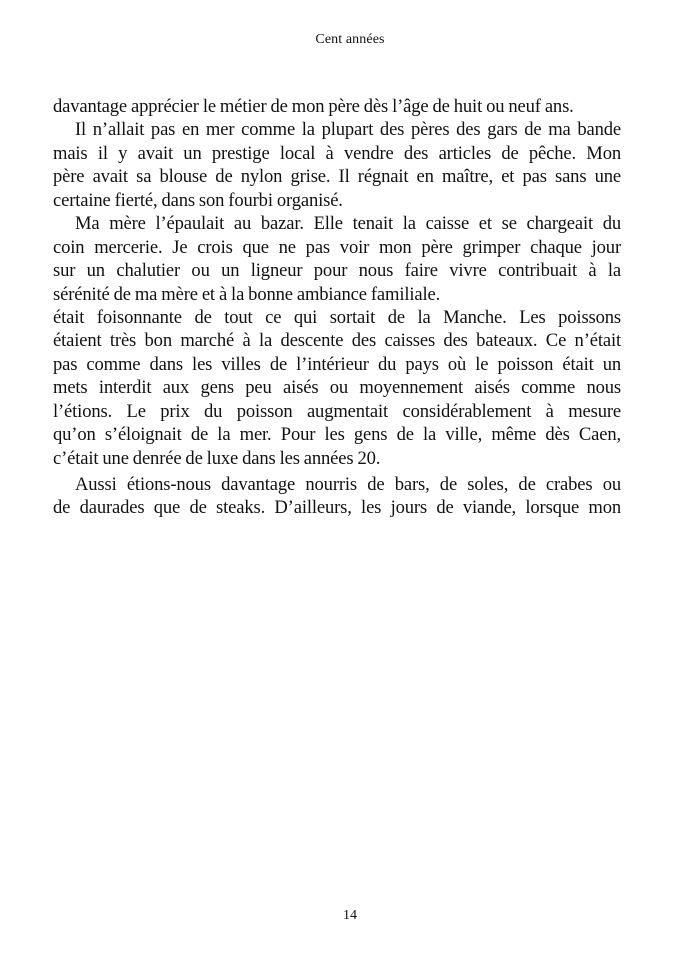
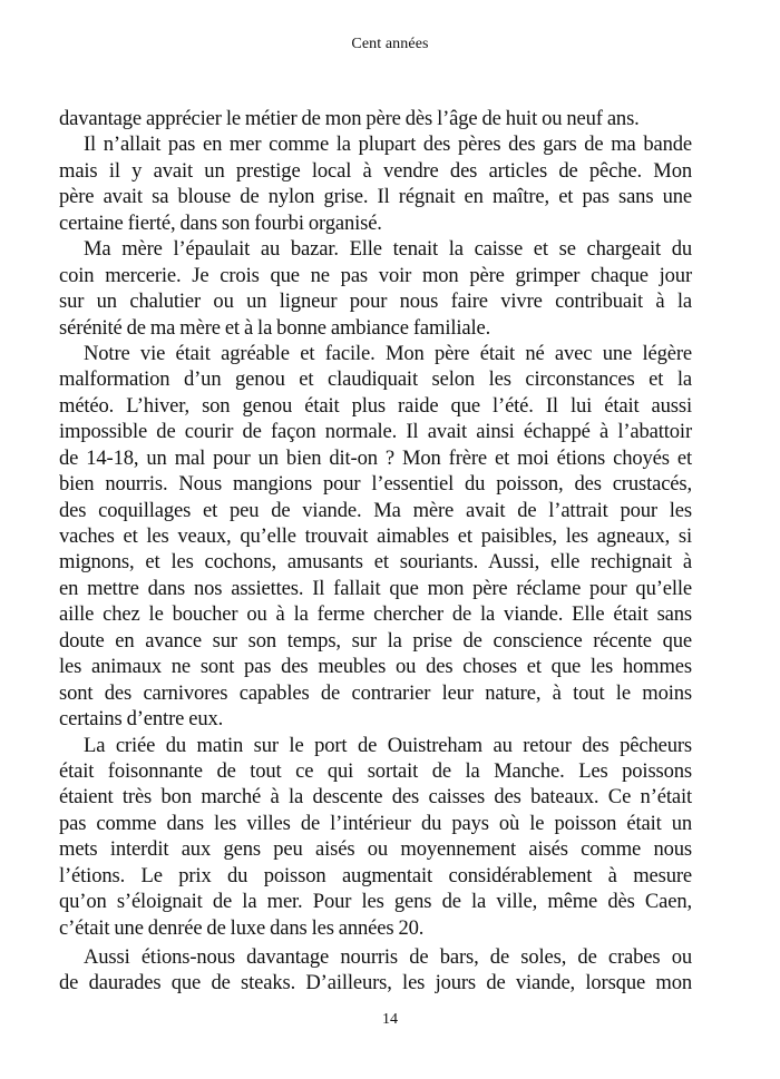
  Cent années
  davantage apprécier le métier de mon père dès l’âge de huit ou neuf ans.
  Il n’allait pas en mer comme la plupart des pères des gars de ma bande
  mais il y avait un prestige local à vendre des articles de pêche. Mon
  père avait sa blouse de nylon grise. Il régnait en maître, et pas sans une
  certaine fierté, dans son fourbi organisé.
  Ma mère l’épaulait au bazar. Elle tenait la caisse et se chargeait du
  coin mercerie. Je crois que ne pas voir mon père grimper chaque jour
  sur un chalutier ou un ligneur pour nous faire vivre contribuait à la
  sérénité de ma mère et à la bonne ambiance familiale.
+ Notre vie était agréable et facile. Mon père était né avec une légère
+ malformation d’un genou et claudiquait selon les circonstances et la
+ météo. L’hiver, son genou était plus raide que l’été. Il lui était aussi
+ impossible de courir de façon normale. Il avait ainsi échappé à l’abattoir
+ de 14-18, un mal pour un bien dit-on ? Mon frère et moi étions choyés et
+ bien nourris. Nous mangions pour l’essentiel du poisson, des crustacés,
+ des coquillages et peu de viande. Ma mère avait de l’attrait pour les
+ vaches et les veaux, qu’elle trouvait aimables et paisibles, les agneaux, si
+ mignons, et les cochons, amusants et souriants. Aussi, elle rechignait à
+ en mettre dans nos assiettes. Il fallait que mon père réclame pour qu’elle
+ aille chez le boucher ou à la ferme chercher de la viande. Elle était sans
+ doute en avance sur son temps, sur la prise de conscience récente que
+ les animaux ne sont pas des meubles ou des choses et que les hommes
+ sont des carnivores capables de contrarier leur nature, à tout le moins
+ certains d’entre eux.
+ La criée du matin sur le port de Ouistreham au retour des pêcheurs
  était foisonnante de tout ce qui sortait de la Manche. Les poissons
  étaient très bon marché à la descente des caisses des bateaux. Ce n’était
  pas comme dans les villes de l’intérieur du pays où le poisson était un
  mets interdit aux gens peu aisés ou moyennement aisés comme nous
  l’étions. Le prix du poisson augmentait considérablement à mesure
  qu’on s’éloignait de la mer. Pour les gens de la ville, même dès Caen,
  c’était une denrée de luxe dans les années 20.
  Aussi étions-nous davantage nourris de bars, de soles, de crabes ou
  de daurades que de steaks. D’ailleurs, les jours de viande, lorsque mon
  14
